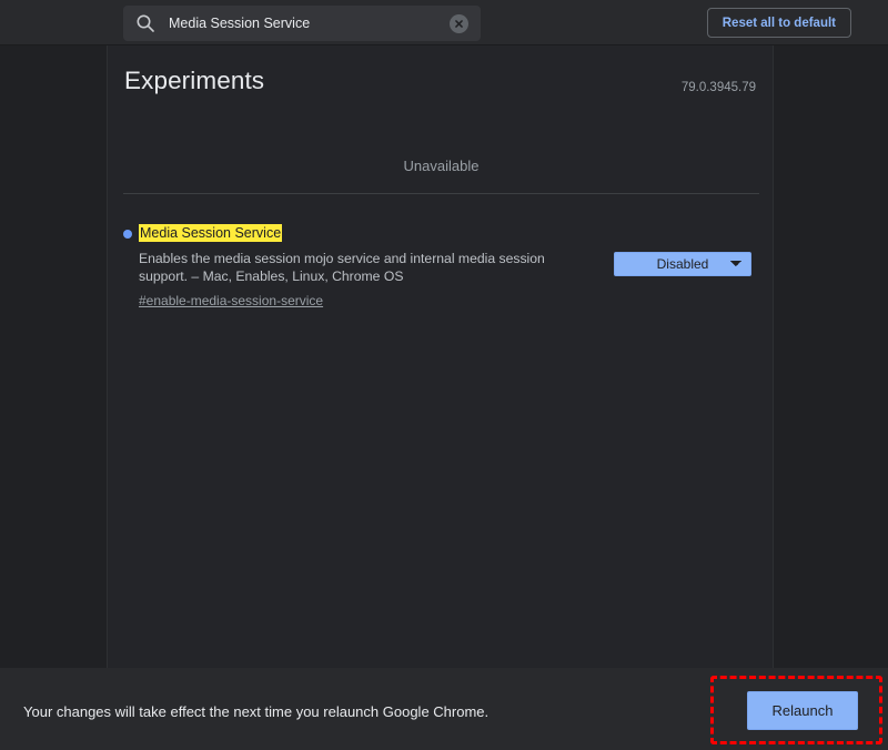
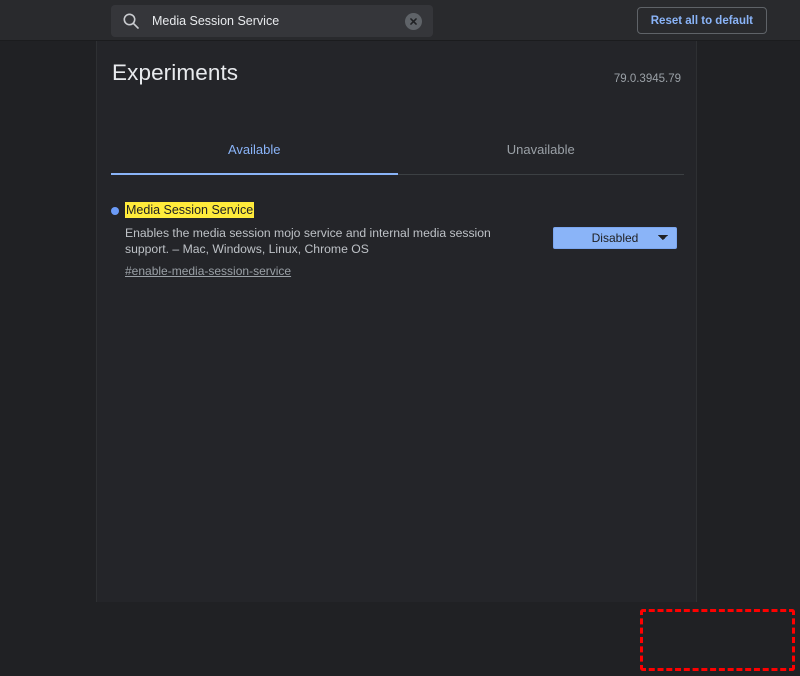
  Media Session Service
  Reset all to default
  Experiments
  79.0.3945.79
+ Available
  Unavailable
  Media Session Service
- Enables the media session mojo service and internal media session support. – Mac, Enables, Linux, Chrome OS
+ Enables the media session mojo service and internal media session support. – Mac, Windows, Linux, Chrome OS
  #enable-media-session-service
  Disabled
- Your changes will take effect the next time you relaunch Google Chrome.
- Relaunch
